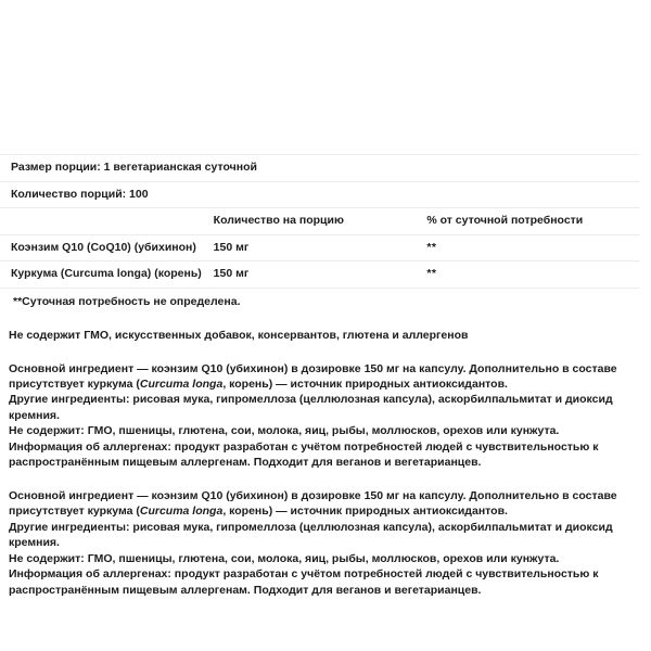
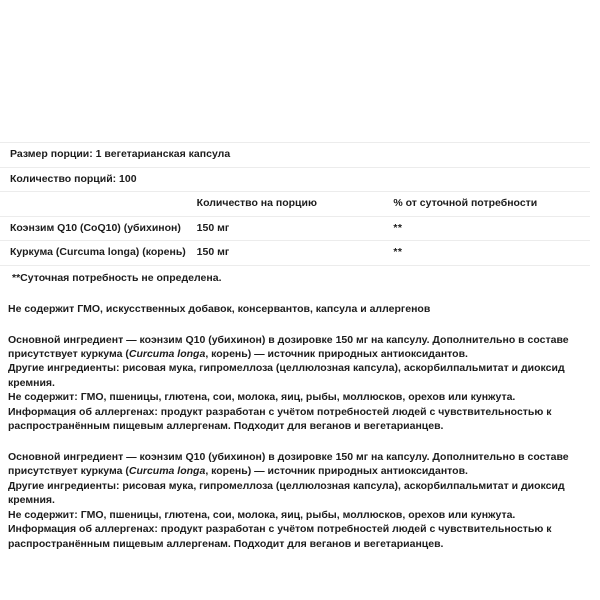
- Размер порции: 1 вегетарианская суточной
+ Размер порции: 1 вегетарианская капсула
  Количество порций: 100
  	Количество на порцию	% от суточной потребности
  Коэнзим Q10 (CoQ10) (убихинон)	150 мг	**
  Куркума (Curcuma longa) (корень)	150 мг	**
  **Суточная потребность не определена.
- Не содержит ГМО, искусственных добавок, консервантов, глютена и аллергенов
+ Не содержит ГМО, искусственных добавок, консервантов, капсула и аллергенов
  Основной ингредиент — коэнзим Q10 (убихинон) в дозировке 150 мг на капсулу. Дополнительно в составе присутствует куркума (Curcuma longa, корень) — источник природных антиоксидантов.
  Другие ингредиенты: рисовая мука, гипромеллоза (целлюлозная капсула), аскорбилпальмитат и диоксид кремния.
  Не содержит: ГМО, пшеницы, глютена, сои, молока, яиц, рыбы, моллюсков, орехов или кунжута.
  Информация об аллергенах: продукт разработан с учётом потребностей людей с чувствительностью к распространённым пищевым аллергенам. Подходит для веганов и вегетарианцев.
  Основной ингредиент — коэнзим Q10 (убихинон) в дозировке 150 мг на капсулу. Дополнительно в составе присутствует куркума (Curcuma longa, корень) — источник природных антиоксидантов.
  Другие ингредиенты: рисовая мука, гипромеллоза (целлюлозная капсула), аскорбилпальмитат и диоксид кремния.
  Не содержит: ГМО, пшеницы, глютена, сои, молока, яиц, рыбы, моллюсков, орехов или кунжута.
  Информация об аллергенах: продукт разработан с учётом потребностей людей с чувствительностью к распространённым пищевым аллергенам. Подходит для веганов и вегетарианцев.
